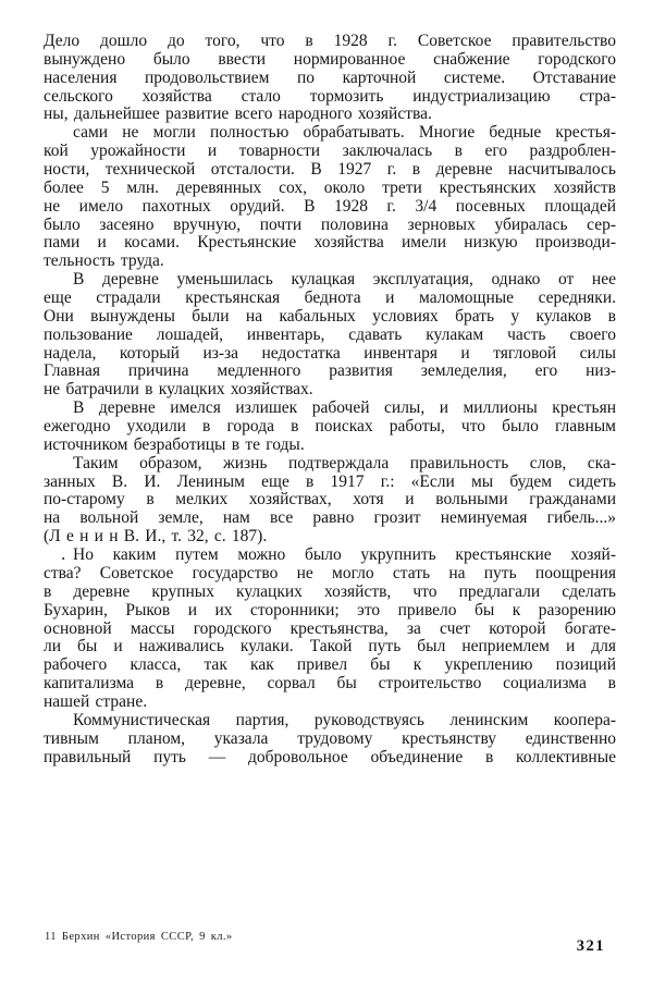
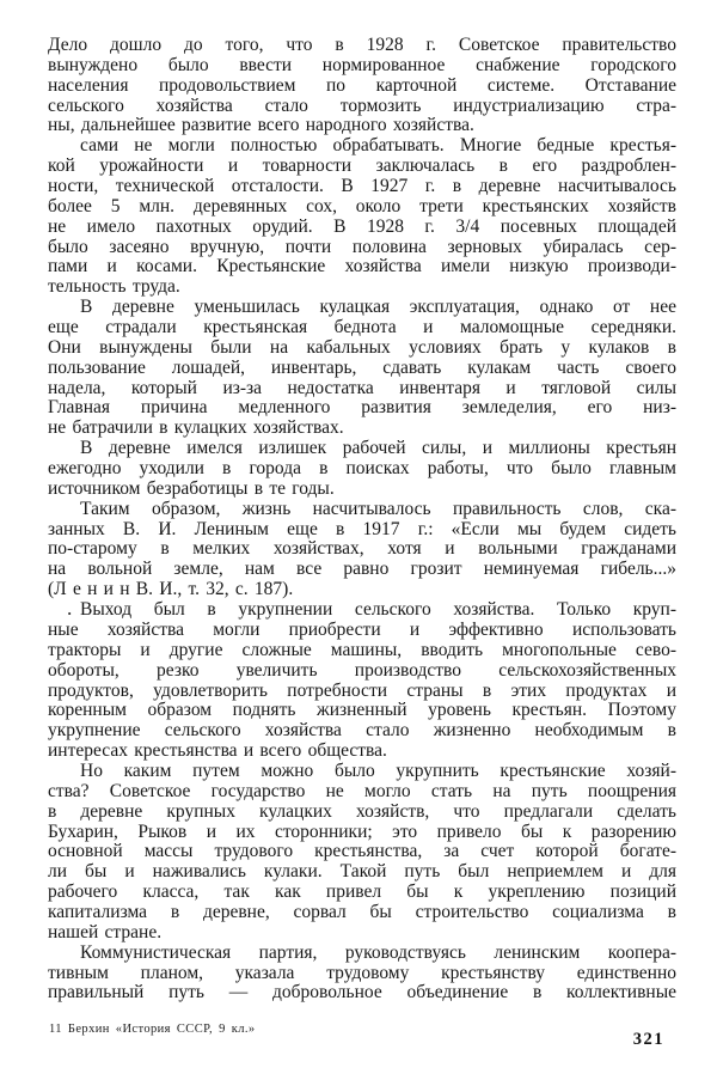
  Дело дошло до того, что в 1928 г. Советское правительство
  вынуждено было ввести нормированное снабжение городского
  населения продовольствием по карточной системе. Отставание
  сельского хозяйства стало тормозить индустриализацию стра-
  ны, дальнейшее развитие всего народного хозяйства.
  сами не могли полностью обрабатывать. Многие бедные крестья-
  кой урожайности и товарности заключалась в его раздроблен-
  ности, технической отсталости. В 1927 г. в деревне насчитывалось
  более 5 млн. деревянных сох, около трети крестьянских хозяйств
  не имело пахотных орудий. В 1928 г. 3/4 посевных площадей
  было засеяно вручную, почти половина зерновых убиралась сер-
  пами и косами. Крестьянские хозяйства имели низкую производи-
  тельность труда.
  В деревне уменьшилась кулацкая эксплуатация, однако от нее
  еще страдали крестьянская беднота и маломощные середняки.
  Они вынуждены были на кабальных условиях брать у кулаков в
  пользование лошадей, инвентарь, сдавать кулакам часть своего
  надела, который из-за недостатка инвентаря и тягловой силы
  Главная причина медленного развития земледелия, его низ-
  не батрачили в кулацких хозяйствах.
  В деревне имелся излишек рабочей силы, и миллионы крестьян
  ежегодно уходили в города в поисках работы, что было главным
  источником безработицы в те годы.
- Таким образом, жизнь подтверждала правильность слов, ска-
+ Таким образом, жизнь насчитывалось правильность слов, ска-
  занных В. И. Лениным еще в 1917 г.: «Если мы будем сидеть
  по-старому в мелких хозяйствах, хотя и вольными гражданами
  на вольной земле, нам все равно грозит неминуемая гибель...»
  (Л е н и н В. И., т. 32, с. 187).
+ Выход был в укрупнении сельского хозяйства. Только круп-
+ ные хозяйства могли приобрести и эффективно использовать
+ тракторы и другие сложные машины, вводить многопольные сево-
+ обороты, резко увеличить производство сельскохозяйственных
+ продуктов, удовлетворить потребности страны в этих продуктах и
+ коренным образом поднять жизненный уровень крестьян. Поэтому
+ укрупнение сельского хозяйства стало жизненно необходимым в
+ интересах крестьянства и всего общества.
  Но каким путем можно было укрупнить крестьянские хозяй-
  ства? Советское государство не могло стать на путь поощрения
  в деревне крупных кулацких хозяйств, что предлагали сделать
  Бухарин, Рыков и их сторонники; это привело бы к разорению
- основной массы городского крестьянства, за счет которой богате-
+ основной массы трудового крестьянства, за счет которой богате-
  ли бы и наживались кулаки. Такой путь был неприемлем и для
  рабочего класса, так как привел бы к укреплению позиций
  капитализма в деревне, сорвал бы строительство социализма в
  нашей стране.
  Коммунистическая партия, руководствуясь ленинским коопера-
  тивным планом, указала трудовому крестьянству единственно
  правильный путь — добровольное объединение в коллективные
  ·
  11 Берхин «История СССР, 9 кл.»
  321
